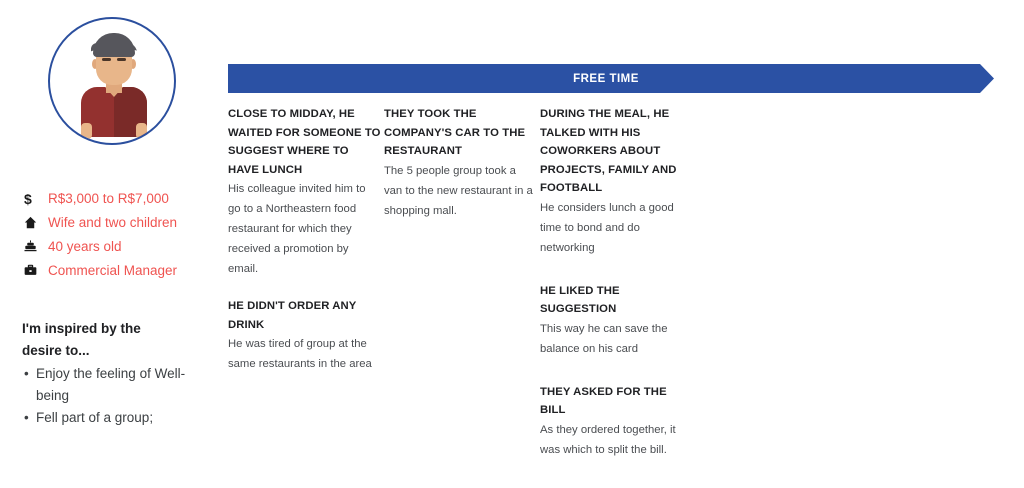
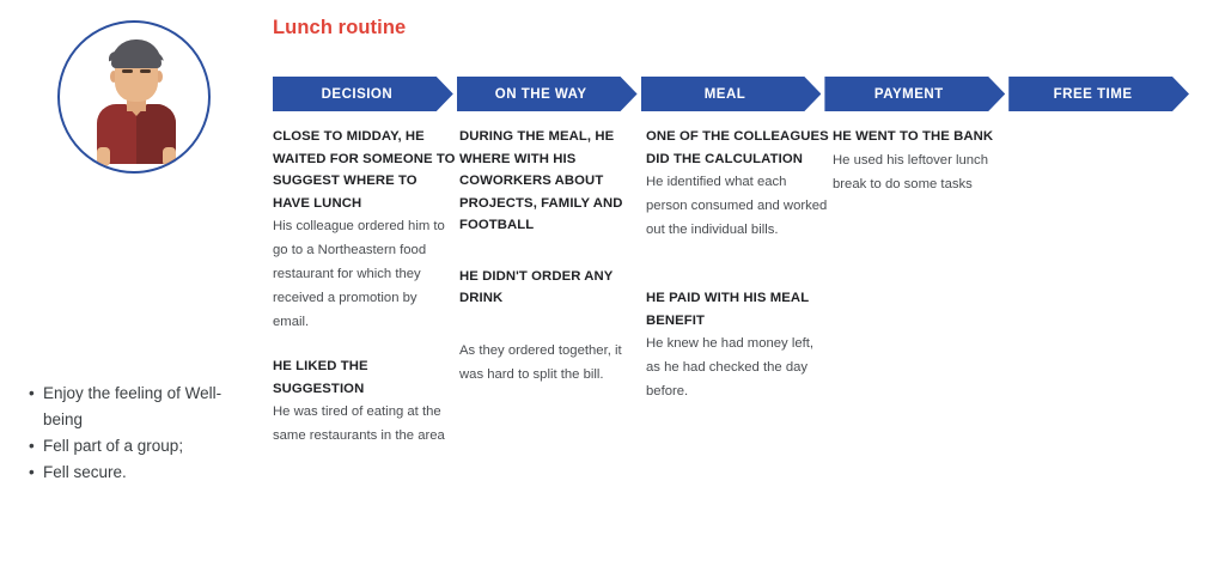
- $
- R$3,000 to R$7,000
- Wife and two children
- 40 years old
- Commercial Manager
- I'm inspired by the
- desire to...
  Enjoy the feeling of Well-being
  Fell part of a group;
+ Fell secure.
+ Lunch routine
+ DECISION
+ ON THE WAY
+ MEAL
+ PAYMENT
  FREE TIME
  CLOSE TO MIDDAY, HE WAITED FOR SOMEONE TO SUGGEST WHERE TO HAVE LUNCH
- His colleague invited him to go to a Northeastern food restaurant for which they received a promotion by email.
+ His colleague ordered him to go to a Northeastern food restaurant for which they received a promotion by email.
- HE DIDN'T ORDER ANY DRINK
+ HE LIKED THE SUGGESTION
- He was tired of group at the same restaurants in the area
+ He was tired of eating at the same restaurants in the area
- THEY TOOK THE COMPANY'S CAR TO THE RESTAURANT
- The 5 people group took a van to the new restaurant in a shopping mall.
- DURING THE MEAL, HE TALKED WITH HIS COWORKERS ABOUT PROJECTS, FAMILY AND FOOTBALL
+ DURING THE MEAL, HE WHERE WITH HIS COWORKERS ABOUT PROJECTS, FAMILY AND FOOTBALL
- He considers lunch a good time to bond and do networking
- HE LIKED THE SUGGESTION
+ HE DIDN'T ORDER ANY DRINK
- This way he can save the balance on his card
- THEY ASKED FOR THE BILL
- As they ordered together, it was which to split the bill.
+ As they ordered together, it was hard to split the bill.
+ ONE OF THE COLLEAGUES DID THE CALCULATION
+ He identified what each person consumed and worked out the individual bills.
+ HE PAID WITH HIS MEAL BENEFIT
+ He knew he had money left, as he had checked the day before.
+ HE WENT TO THE BANK
+ He used his leftover lunch break to do some tasks
